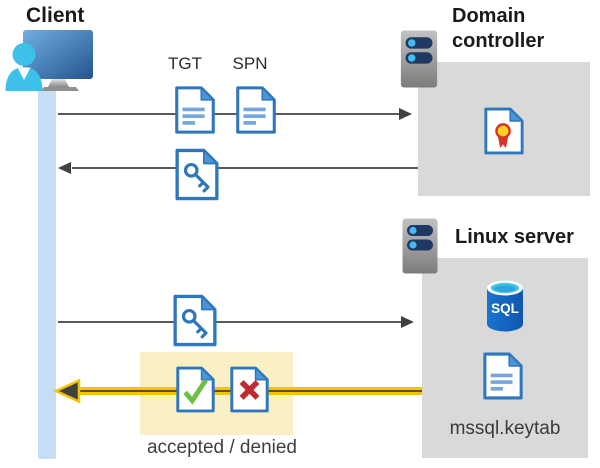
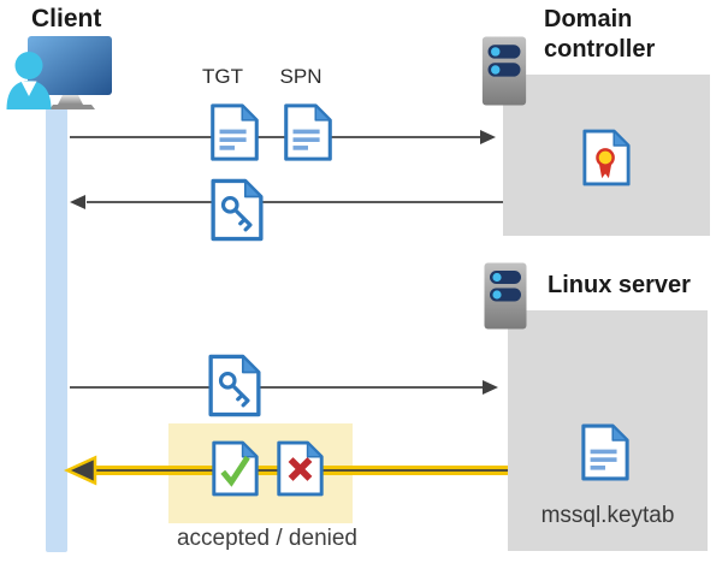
  Client
  Domain controller
  TGT
  SPN
  Linux server
- SQL
  mssql.keytab
  accepted / denied
